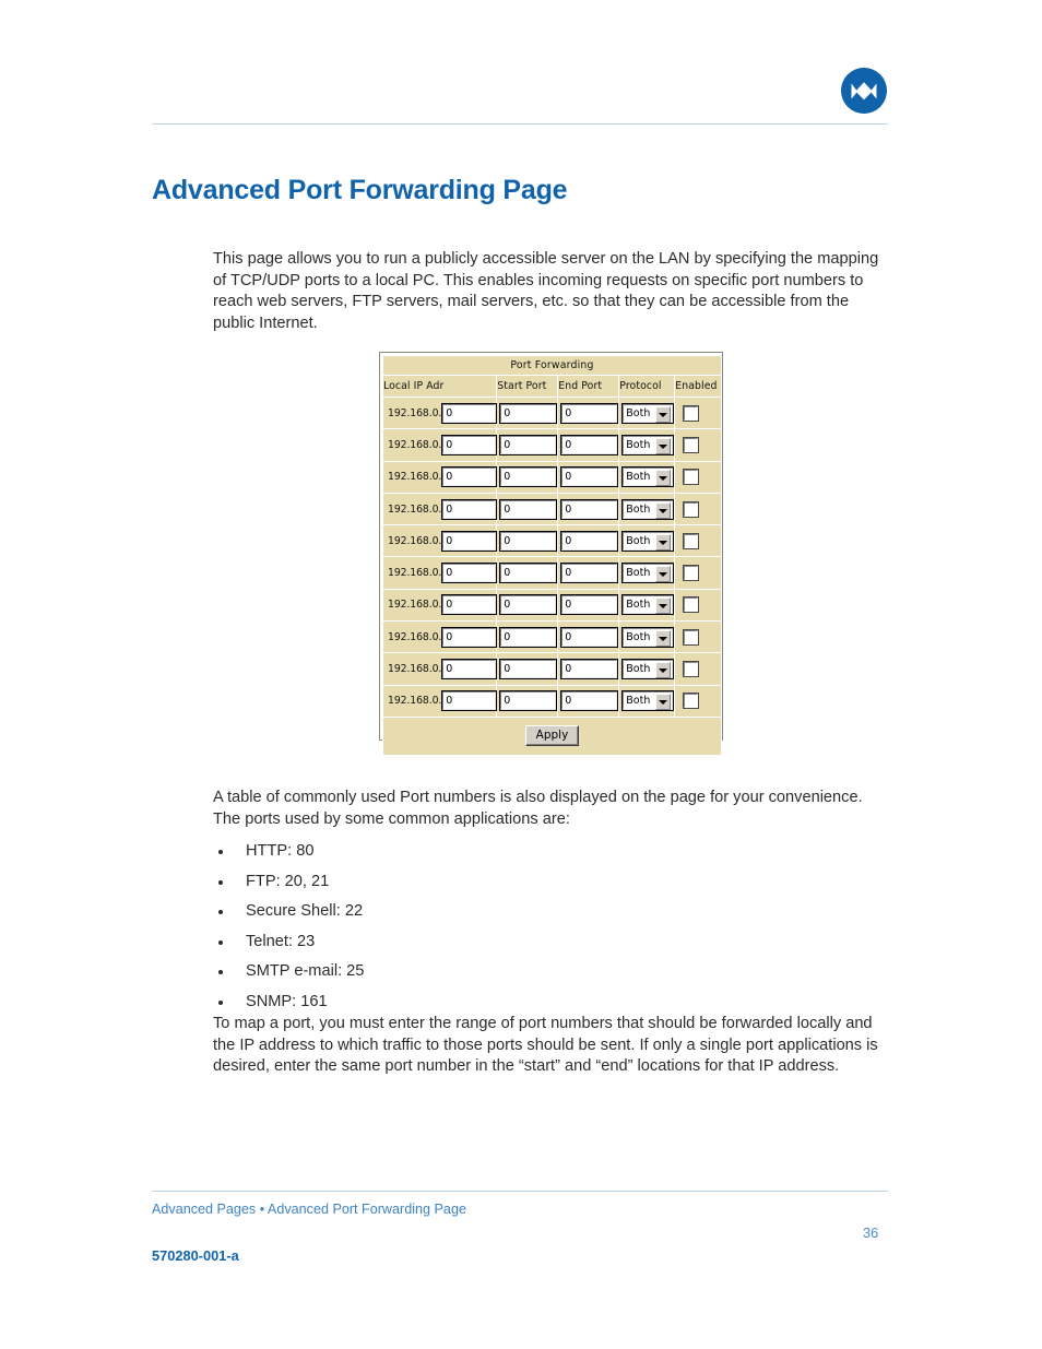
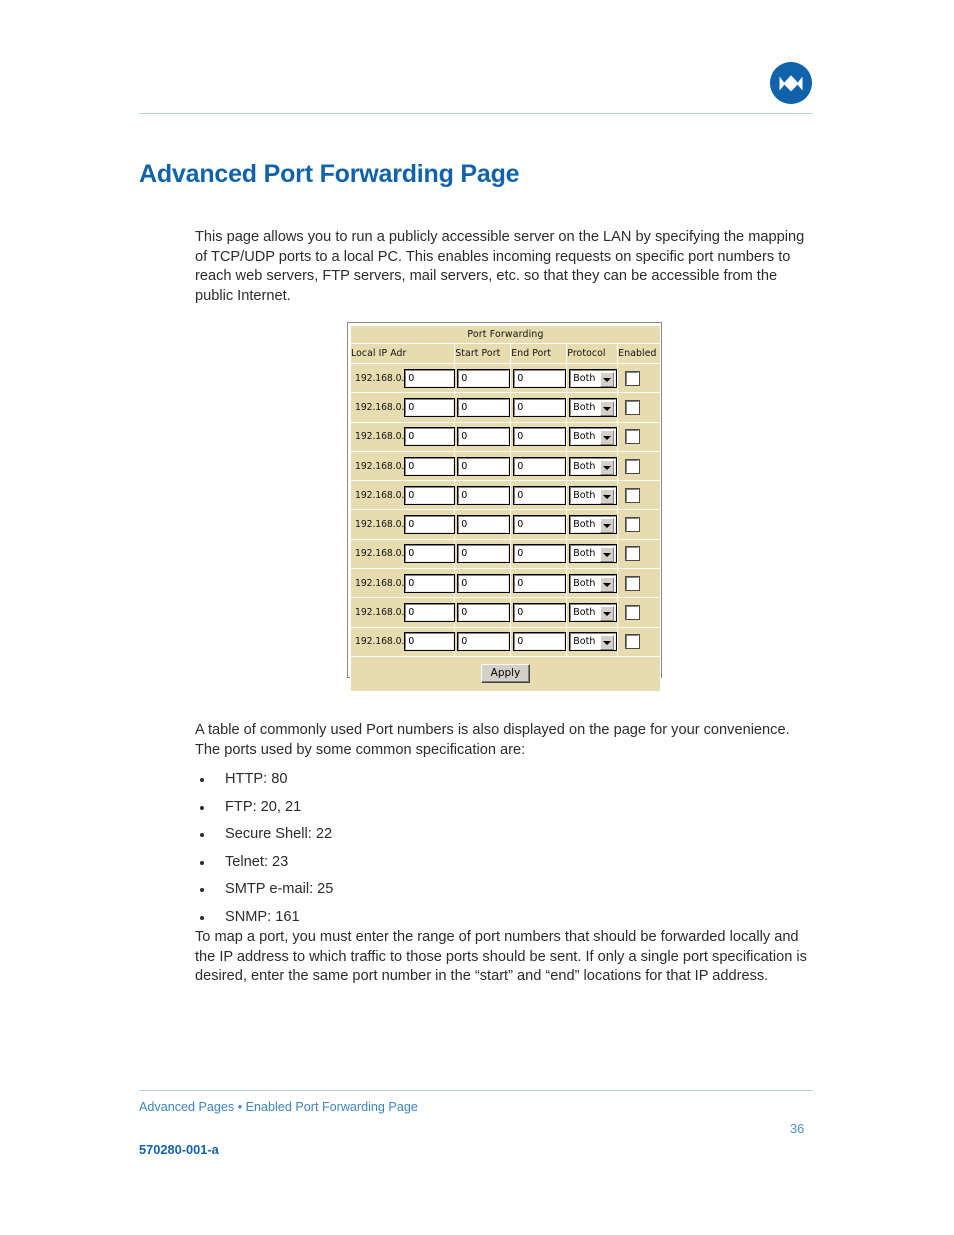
  Advanced Port Forwarding Page
  This page allows you to run a publicly accessible server on the LAN by specifying the mapping of TCP/UDP ports to a local PC. This enables incoming requests on specific port numbers to reach web servers, FTP servers, mail servers, etc. so that they can be accessible from the public Internet.
  Port Forwarding
  Local IP Adr	Start Port	End Port	Protocol	Enabled
  192.168.0. 0	0	0	Both
  192.168.0. 0	0	0	Both
  192.168.0. 0	0	0	Both
  192.168.0. 0	0	0	Both
  192.168.0. 0	0	0	Both
  192.168.0. 0	0	0	Both
  192.168.0. 0	0	0	Both
  192.168.0. 0	0	0	Both
  192.168.0. 0	0	0	Both
  192.168.0. 0	0	0	Both
  Apply
- A table of commonly used Port numbers is also displayed on the page for your convenience. The ports used by some common applications are:
+ A table of commonly used Port numbers is also displayed on the page for your convenience. The ports used by some common specification are:
  HTTP: 80
  FTP: 20, 21
  Secure Shell: 22
  Telnet: 23
  SMTP e-mail: 25
  SNMP: 161
- To map a port, you must enter the range of port numbers that should be forwarded locally and the IP address to which traffic to those ports should be sent. If only a single port applications is desired, enter the same port number in the “start” and “end” locations for that IP address.
+ To map a port, you must enter the range of port numbers that should be forwarded locally and the IP address to which traffic to those ports should be sent. If only a single port specification is desired, enter the same port number in the “start” and “end” locations for that IP address.
- Advanced Pages • Advanced Port Forwarding Page
+ Advanced Pages • Enabled Port Forwarding Page
  36
  570280-001-a
